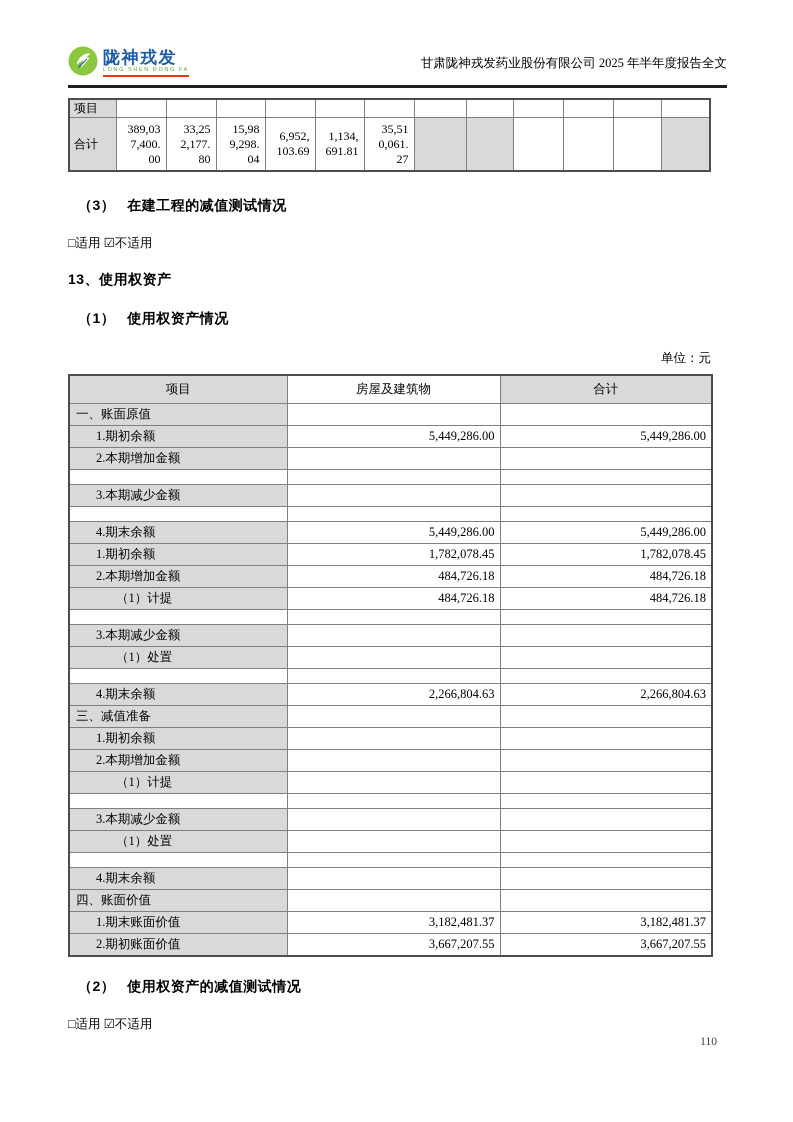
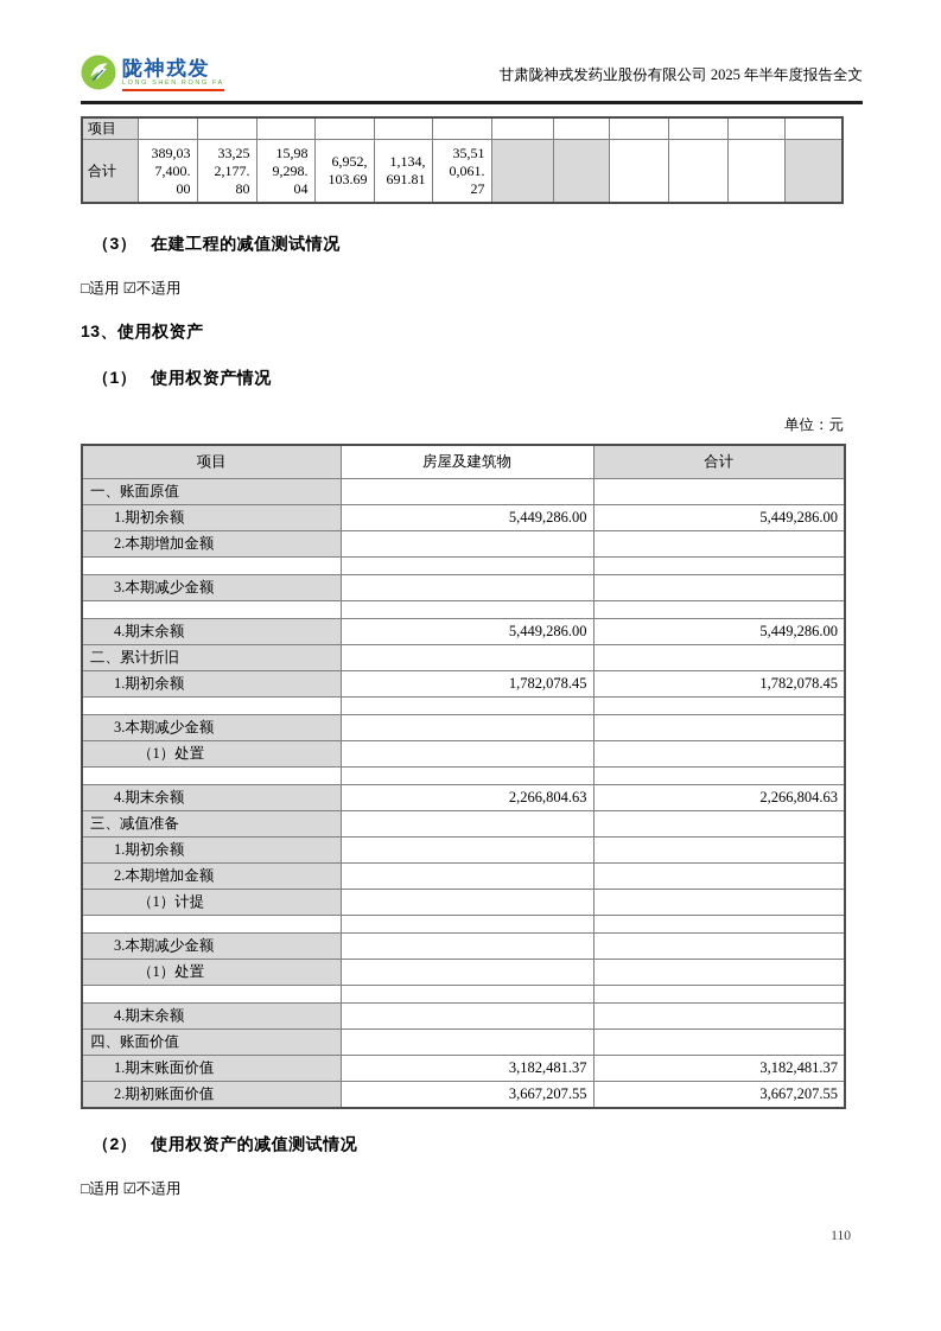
  陇神戎发
  甘肃陇神戎发药业股份有限公司 2025 年半年度报告全文
  项目
  合计	389,037,400.00	33,252,177.80	15,989,298.04	6,952,103.69	1,134,691.81	35,510,061.27
  （3） 在建工程的减值测试情况
  □适用 ☑不适用
  13、使用权资产
  （1） 使用权资产情况
  单位：元
  项目	房屋及建筑物	合计
  一、账面原值
  1.期初余额	5,449,286.00	5,449,286.00
  2.本期增加金额
  3.本期减少金额
  4.期末余额	5,449,286.00	5,449,286.00
+ 二、累计折旧
  1.期初余额	1,782,078.45	1,782,078.45
- 2.本期增加金额	484,726.18	484,726.18
- （1）计提	484,726.18	484,726.18
  3.本期减少金额
  （1）处置
  4.期末余额	2,266,804.63	2,266,804.63
  三、减值准备
  1.期初余额
  2.本期增加金额
  （1）计提
  3.本期减少金额
  （1）处置
  4.期末余额
  四、账面价值
  1.期末账面价值	3,182,481.37	3,182,481.37
  2.期初账面价值	3,667,207.55	3,667,207.55
  （2） 使用权资产的减值测试情况
  □适用 ☑不适用
  110
